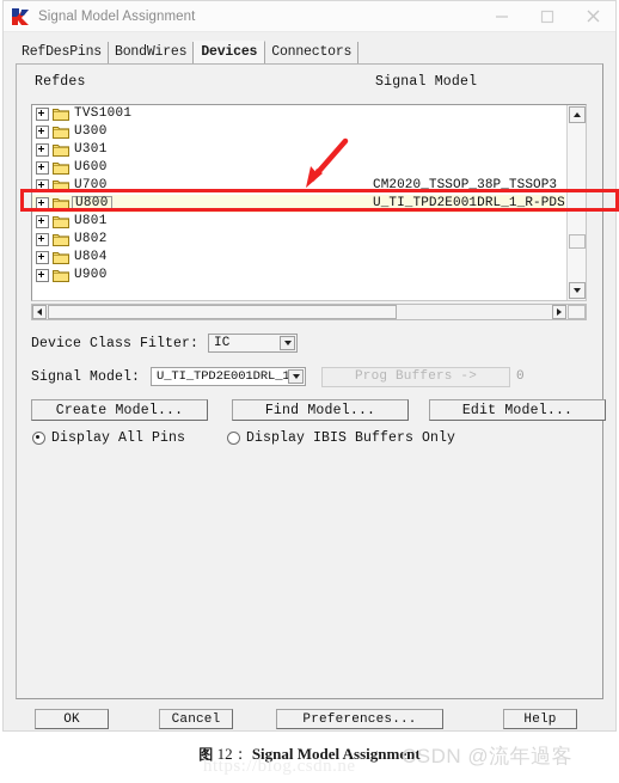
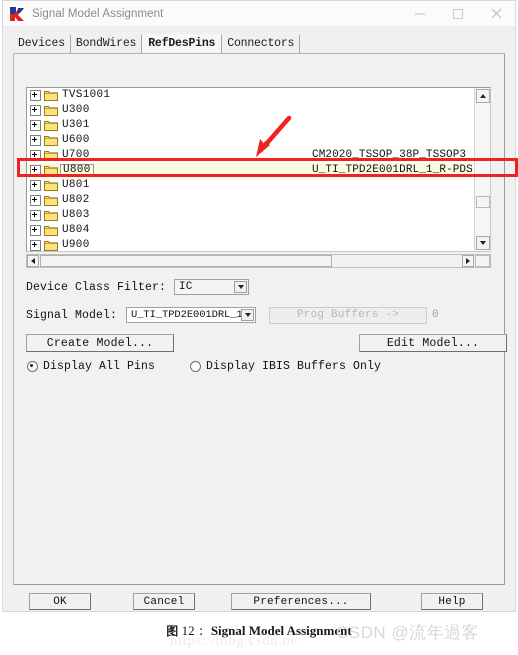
  Signal Model Assignment
- RefDesPins
+ Devices
  BondWires
- Devices
+ RefDesPins
  Connectors
- Refdes
- Signal Model
  TVS1001
  U300
  U301
  U600
  U700
  CM2020_TSSOP_38P_TSSOP3
  U800
  U_TI_TPD2E001DRL_1_R-PDS
  U801
  U802
+ U803
  U804
  U900
  Device Class Filter:
  IC
  Signal Model:
  U_TI_TPD2E001DRL_1
  Prog Buffers ->
  0
  Create Model...
- Find Model...
  Edit Model...
  Display All Pins
  Display IBIS Buffers Only
  OK
  Cancel
  Preferences...
  Help
  图 12： Signal Model Assignment
  https://blog.csdn.ne
  CSDN @流年過客
